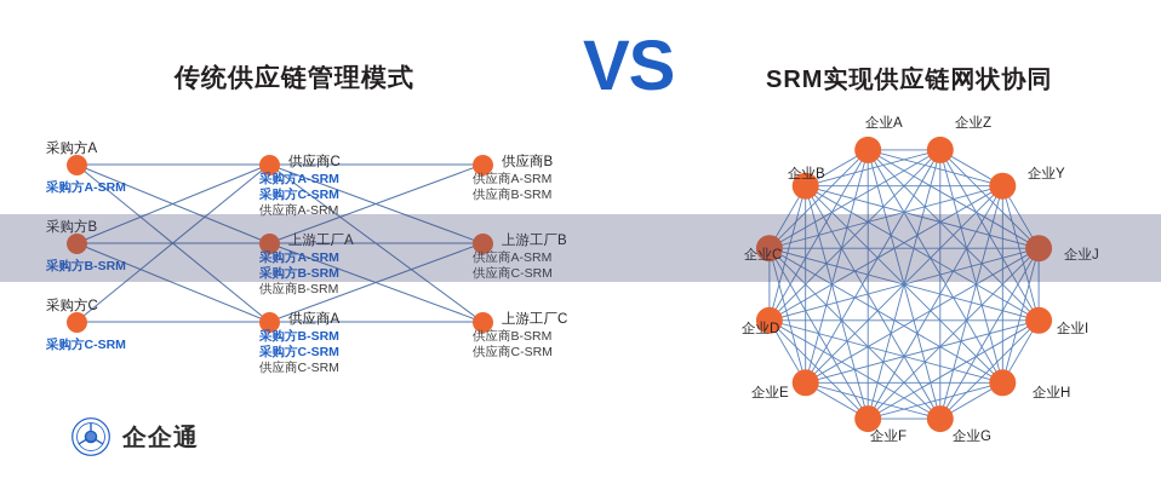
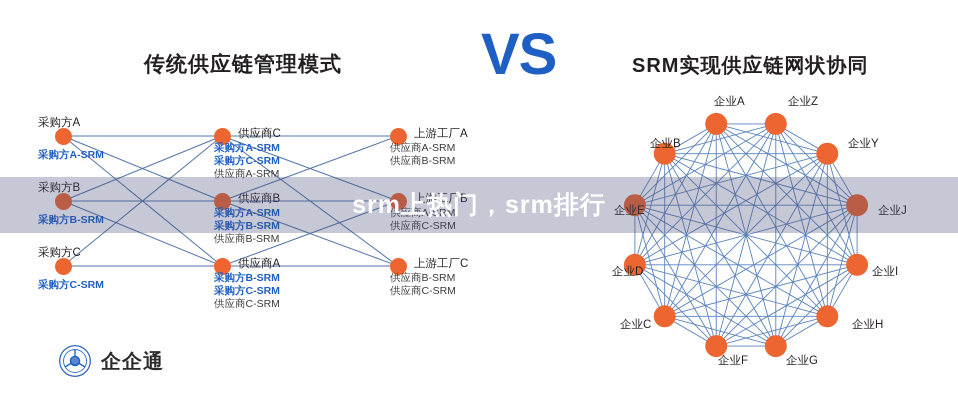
  传统供应链管理模式
  VS
  SRM实现供应链网状协同
  采购方A
  采购方A-SRM
  采购方B
  采购方B-SRM
  采购方C
  采购方C-SRM
  供应商C
  采购方A-SRM
  采购方C-SRM
  供应商A-SRM
- 上游工厂A
+ 供应商B
  采购方A-SRM
  采购方B-SRM
  供应商B-SRM
  供应商A
  采购方B-SRM
  采购方C-SRM
  供应商C-SRM
- 供应商B
+ 上游工厂A
  供应商A-SRM
  供应商B-SRM
  上游工厂B
  供应商A-SRM
  供应商C-SRM
  上游工厂C
  供应商B-SRM
  供应商C-SRM
  企业A
  企业Z
  企业Y
  企业J
  企业I
  企业H
  企业G
  企业F
- 企业E
+ 企业C
  企业D
- 企业C
+ 企业E
  企业B
  企企通
+ srm上热门，srm排行
